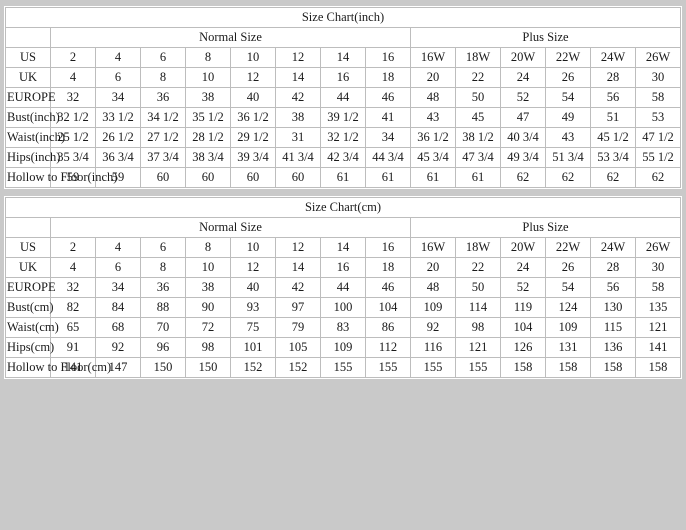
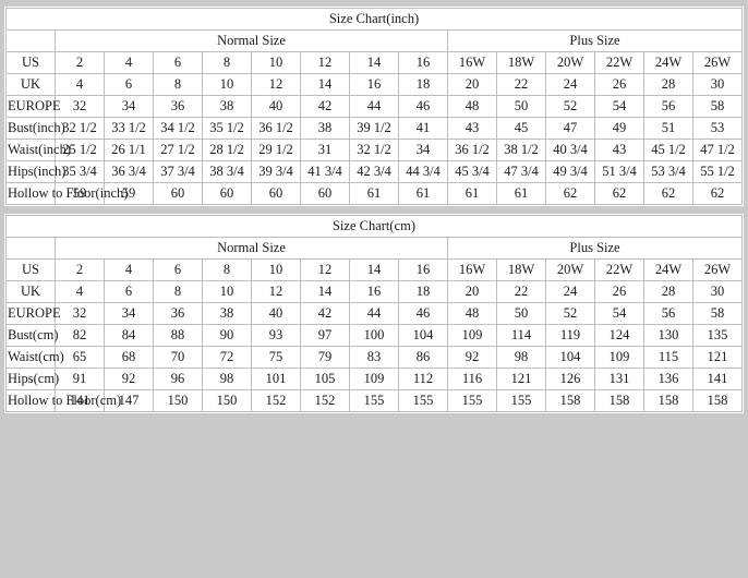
  Size Chart(inch)
  	Normal Size	Plus Size
  US	2	4	6	8	10	12	14	16	16W	18W	20W	22W	24W	26W
  UK	4	6	8	10	12	14	16	18	20	22	24	26	28	30
  EUROPE	32	34	36	38	40	42	44	46	48	50	52	54	56	58
  Bust(inch	32 1/2	33 1/2	34 1/2	35 1/2	36 1/2	38	39 1/2	41	43	45	47	49	51	53
- Waist(inc	25 1/2	26 1/2	27 1/2	28 1/2	29 1/2	31	32 1/2	34	36 1/2	38 1/2	40 3/4	43	45 1/2	47 1/2
+ Waist(inc	25 1/2	26 1/1	27 1/2	28 1/2	29 1/2	31	32 1/2	34	36 1/2	38 1/2	40 3/4	43	45 1/2	47 1/2
  Hips(inch	35 3/4	36 3/4	37 3/4	38 3/4	39 3/4	41 3/4	42 3/4	44 3/4	45 3/4	47 3/4	49 3/4	51 3/4	53 3/4	55 1/2
  Hollow to For(inch	59	59	60	60	60	60	61	61	61	61	62	62	62	62
  Size Chart(cm)
  	Normal Size	Plus Size
  US	2	4	6	8	10	12	14	16	16W	18W	20W	22W	24W	26W
  UK	4	6	8	10	12	14	16	18	20	22	24	26	28	30
  EUROPE	32	34	36	38	40	42	44	46	48	50	52	54	56	58
  Bust(cm)	82	84	88	90	93	97	100	104	109	114	119	124	130	135
  Waist(cm)	65	68	70	72	75	79	83	86	92	98	104	109	115	121
  Hips(cm)	91	92	96	98	101	105	109	112	116	121	126	131	136	141
  Hollow tor(cm	141	147	150	150	152	152	155	155	155	155	158	158	158	158
